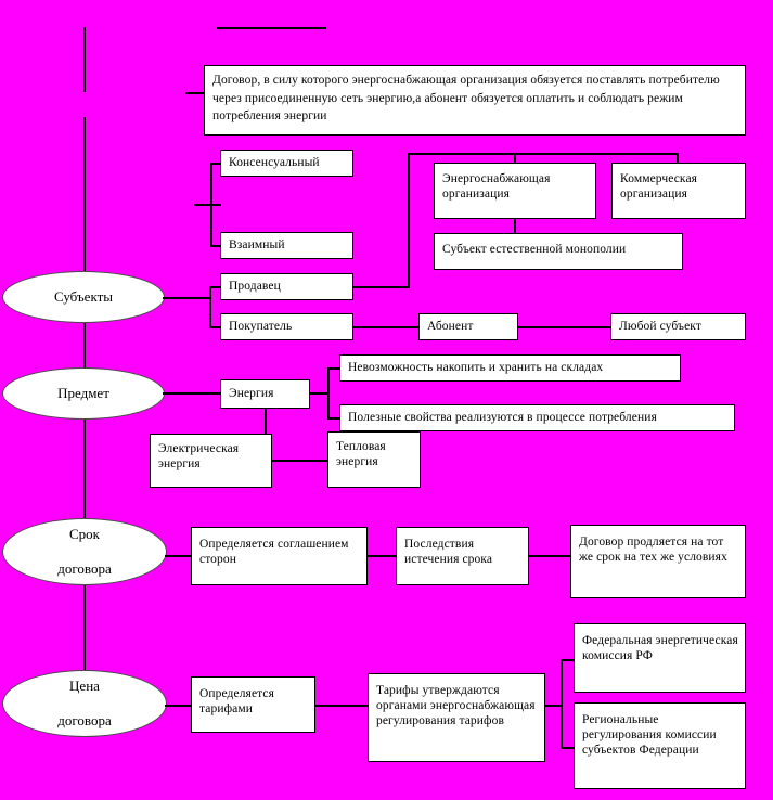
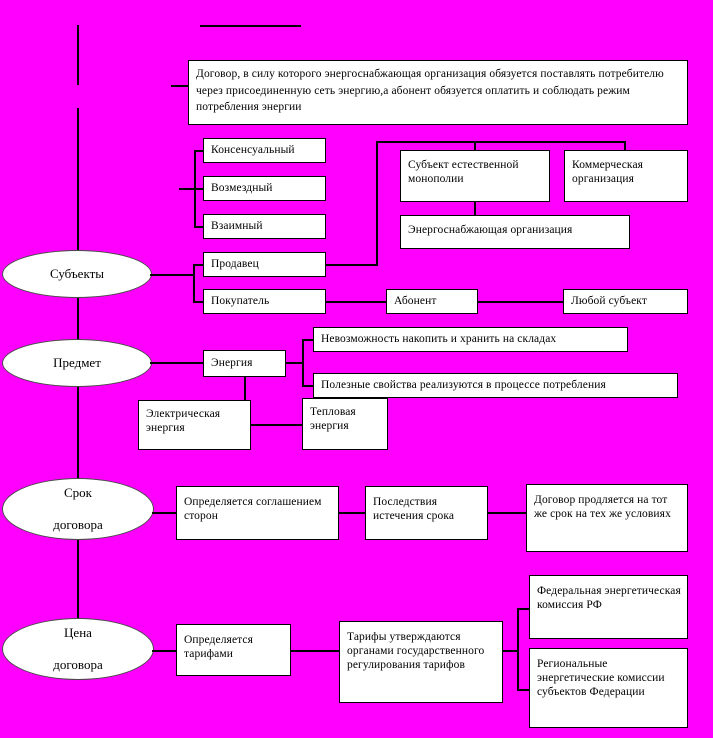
  Договор, в силу которого энергоснабжающая организация обязуется поставлять потребителю через присоединенную сеть энергию,а абонент обязуется оплатить и соблюдать режим потребления энергии
  Консенсуальный
+ Возмездный
  Взаимный
  Субъекты
  Продавец
  Покупатель
- Энергоснабжающая организация
+ Субъект естественной монополии
  Коммерческая организация
- Субъект естественной монополии
+ Энергоснабжающая организация
  Абонент
  Любой субъект
  Предмет
  Энергия
  Невозможность накопить и хранить на складах
  Полезные свойства реализуются в процессе потребления
  Электрическая энергия
  Тепловая энергия
  Срок
  договора
  Определяется соглашением сторон
  Последствия истечения срока
  Договор продляется на тот же срок на тех же условиях
  Цена
  договора
  Определяется тарифами
- Тарифы утверждаются органами энергоснабжающая регулирования тарифов
+ Тарифы утверждаются органами государственного регулирования тарифов
  Федеральная энергетическая комиссия РФ
- Региональные регулирования комиссии субъектов Федерации
+ Региональные энергетические комиссии субъектов Федерации
